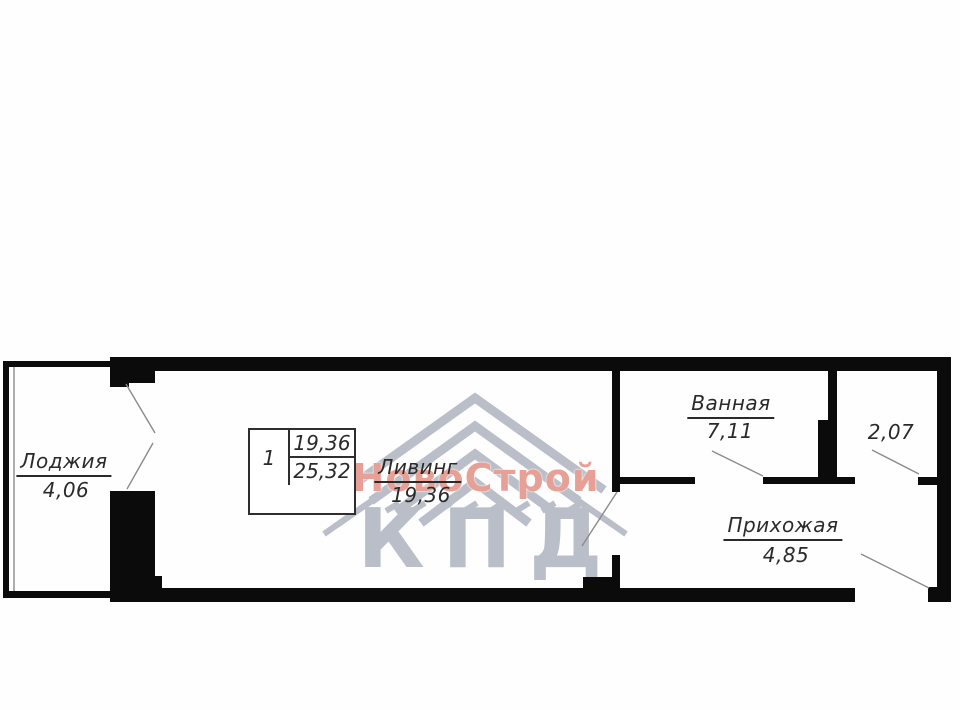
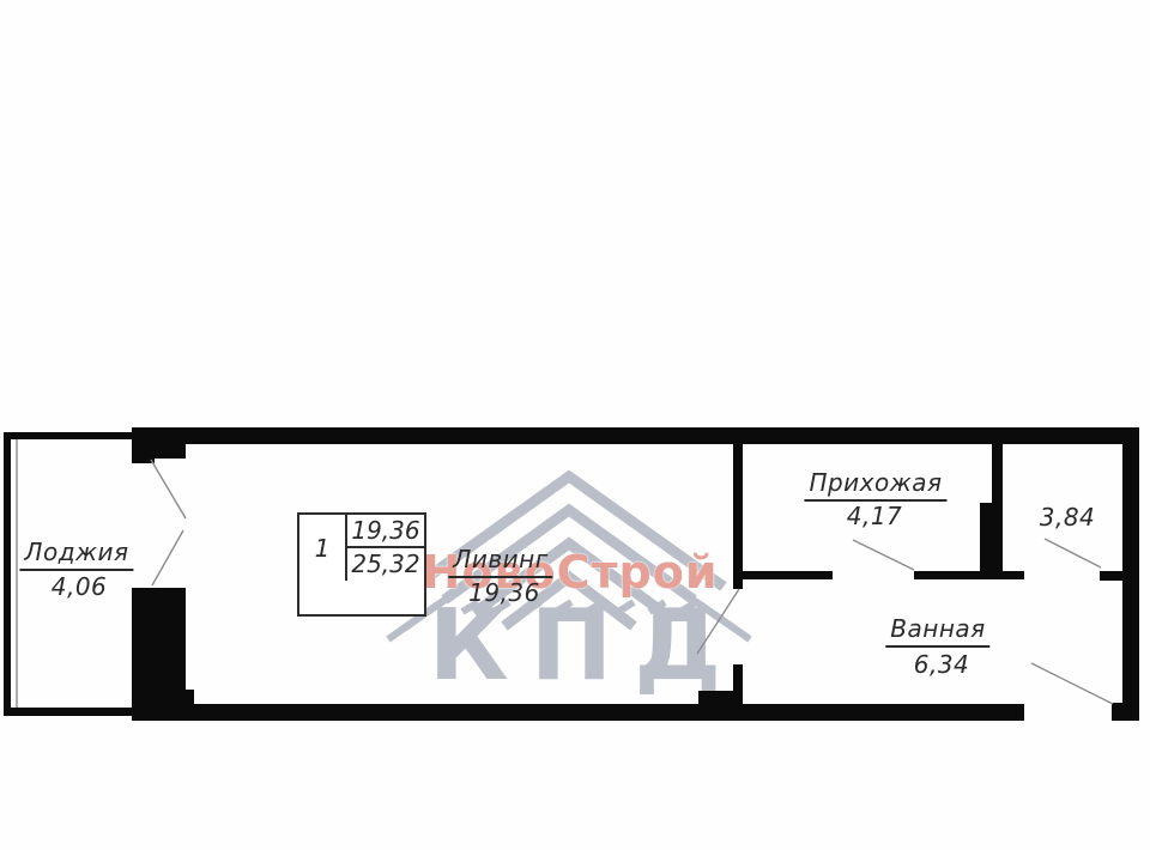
  КПД
  НовоСтрой
  Лоджия
  4,06
  Ливинг
  19,36
- Ванная
+ Прихожая
- 7,11
+ 4,17
- 2,07
+ 3,84
- Прихожая
+ Ванная
- 4,85
+ 6,34
  1
  19,36
  25,32
